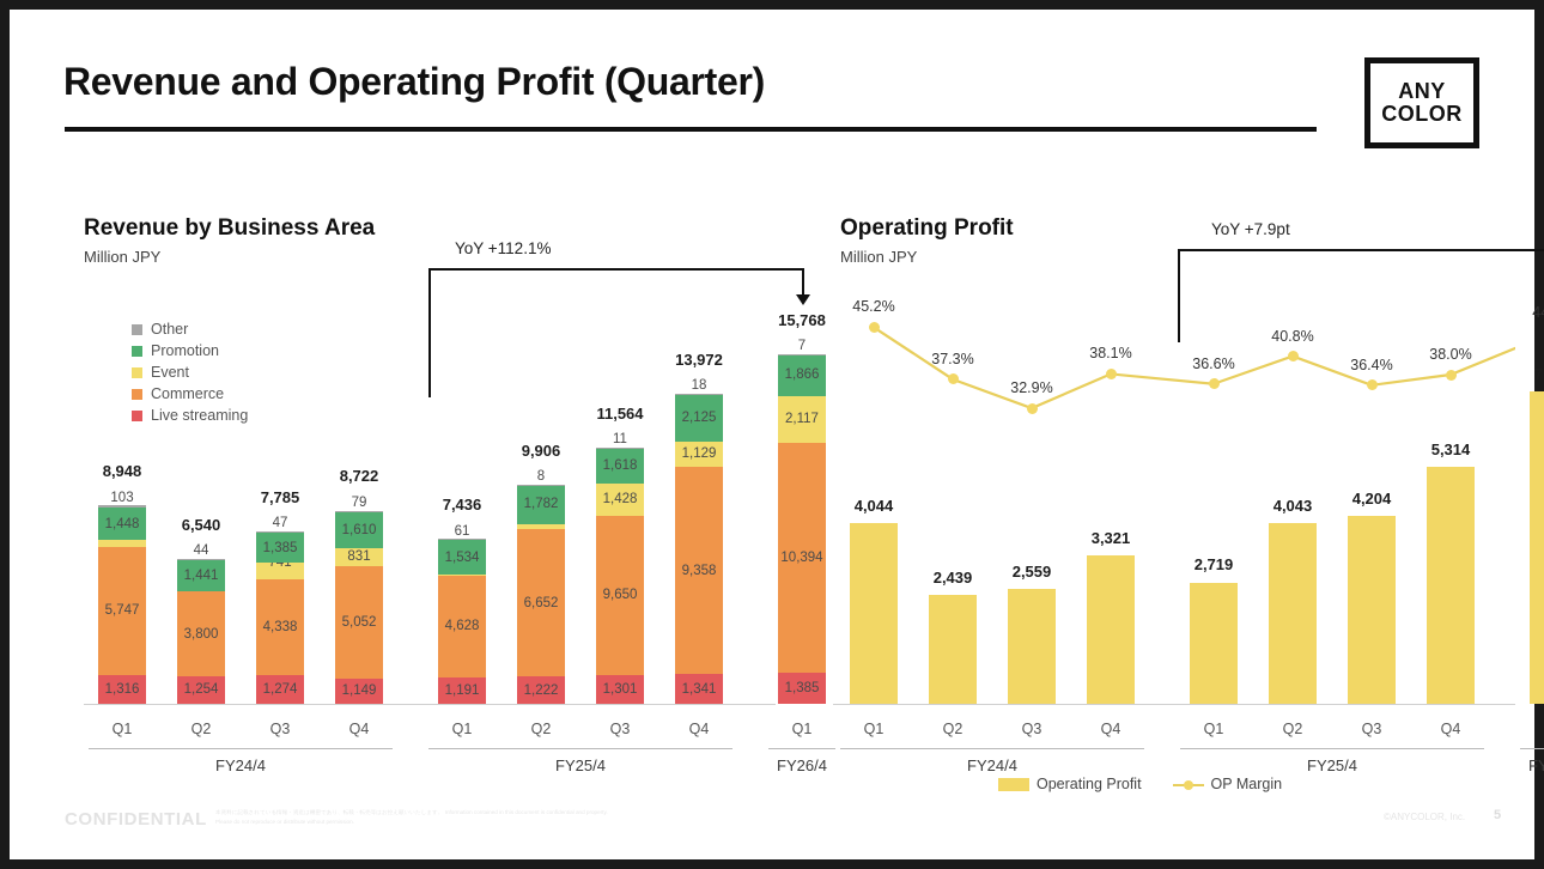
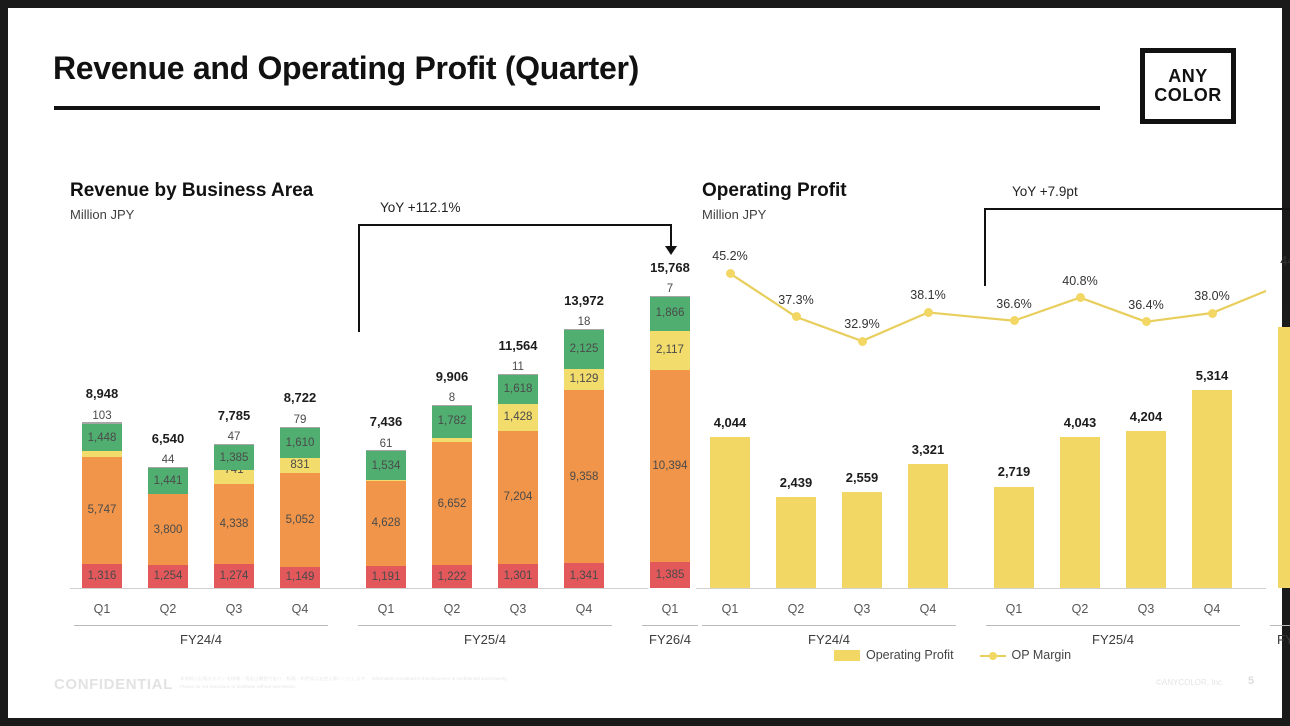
  Revenue and Operating Profit (Quarter)
  ANY
  COLOR
  Revenue by Business Area
  Million JPY
- Other
- Promotion
- Event
- Commerce
- Live streaming
  1,316
  5,747
  1,448
  103
  8,948
  Q1
  1,254
  3,800
  1,441
  44
  6,540
  Q2
  1,274
  4,338
  1,385
  47
  7,785
  Q3
  1,149
  5,052
  831
  1,610
  79
  8,722
  Q4
  1,191
  4,628
  1,534
  61
  7,436
  Q1
  1,222
  6,652
  1,782
  8
  9,906
  Q2
  1,301
- 9,650
+ 7,204
  1,428
  1,618
  11
  11,564
  Q3
  1,341
  9,358
  1,129
  2,125
  18
  13,972
  Q4
  1,385
  10,394
  2,117
  1,866
  7
  15,768
  Q1
  FY24/4
  FY25/4
  FY26/4
  YoY +112.1%
  Operating Profit
  Million JPY
  4,044
  45.2%
  Q1
  2,439
  37.3%
  Q2
  2,559
  32.9%
  Q3
  3,321
  38.1%
  Q4
  2,719
  36.6%
  Q1
  4,043
  40.8%
  Q2
  4,204
  36.4%
  Q3
  5,314
  38.0%
  Q4
  FY24/4
  FY25/4
  YoY +7.9pt
  Operating Profit
  OP Margin
  CONFIDENTIAL
  ©ANYCOLOR, Inc.
  5
